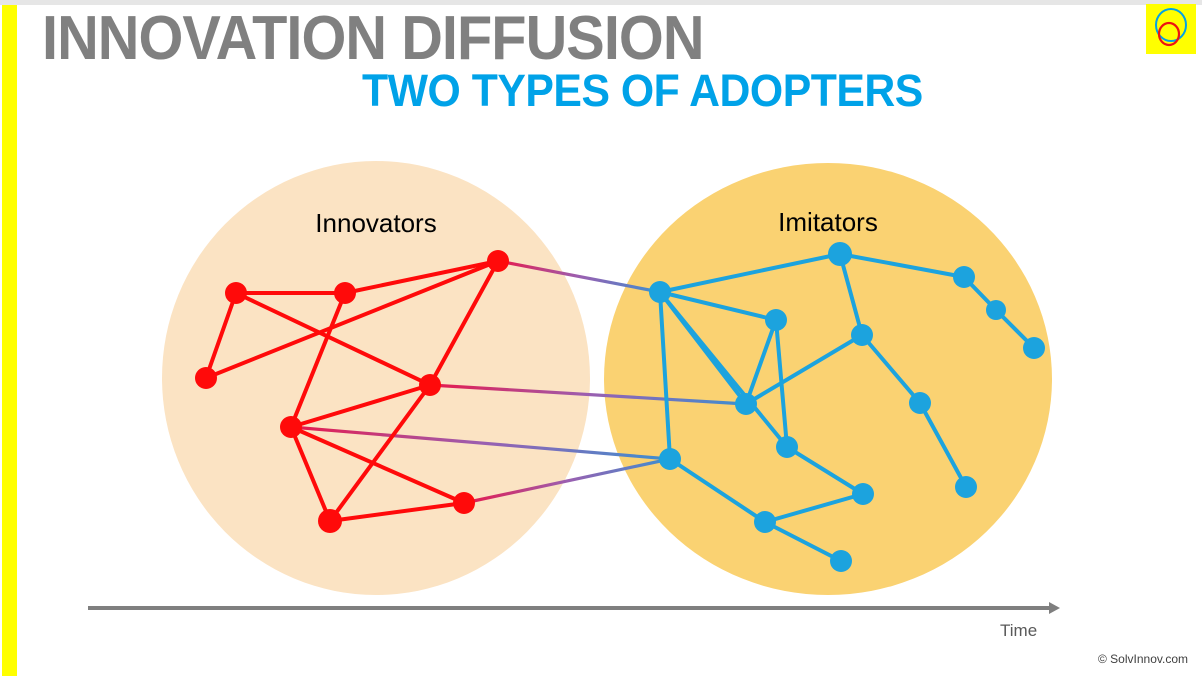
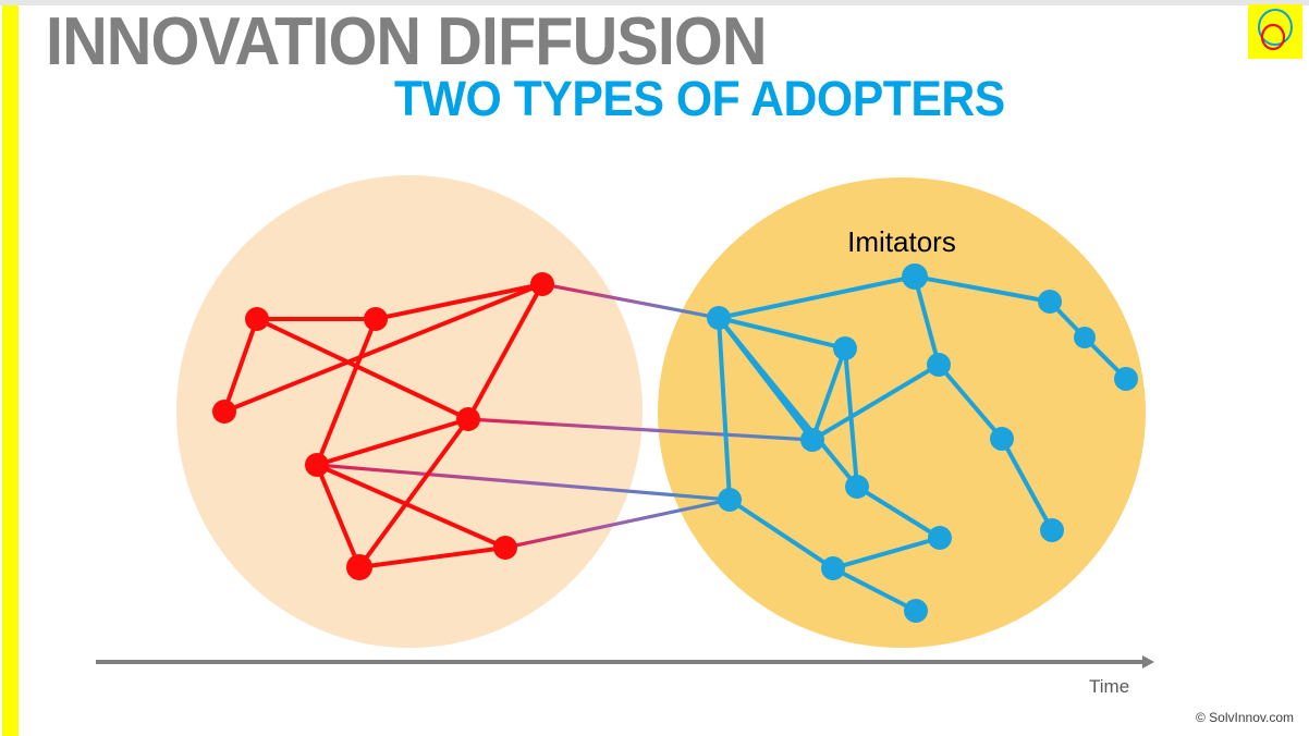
  INNOVATION DIFFUSION
  TWO TYPES OF ADOPTERS
- Innovators
  Imitators
  Time
  © SolvInnov.com
